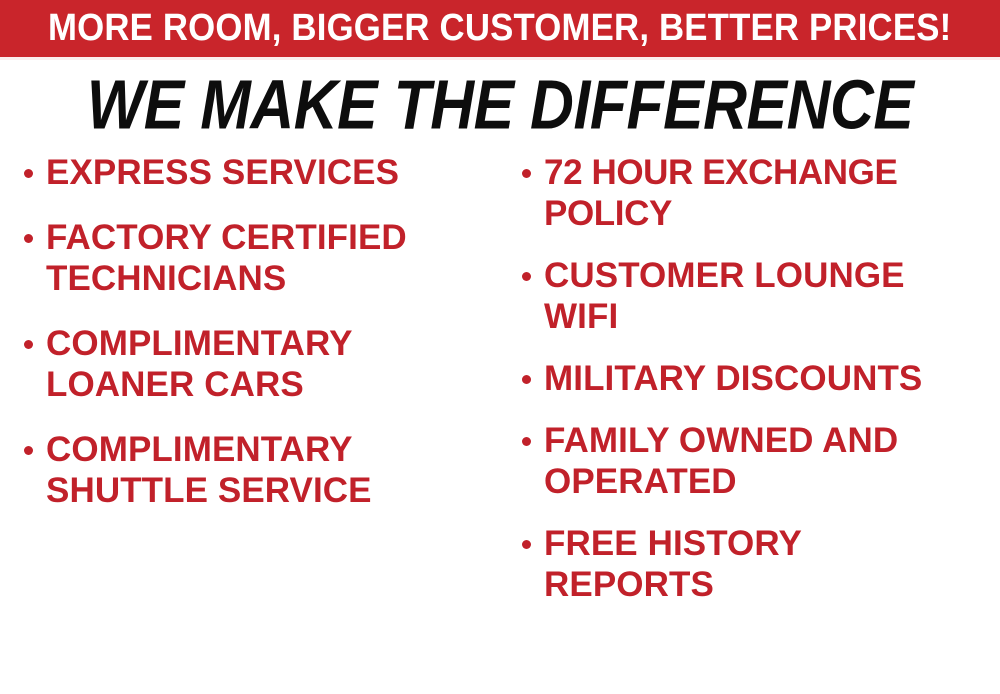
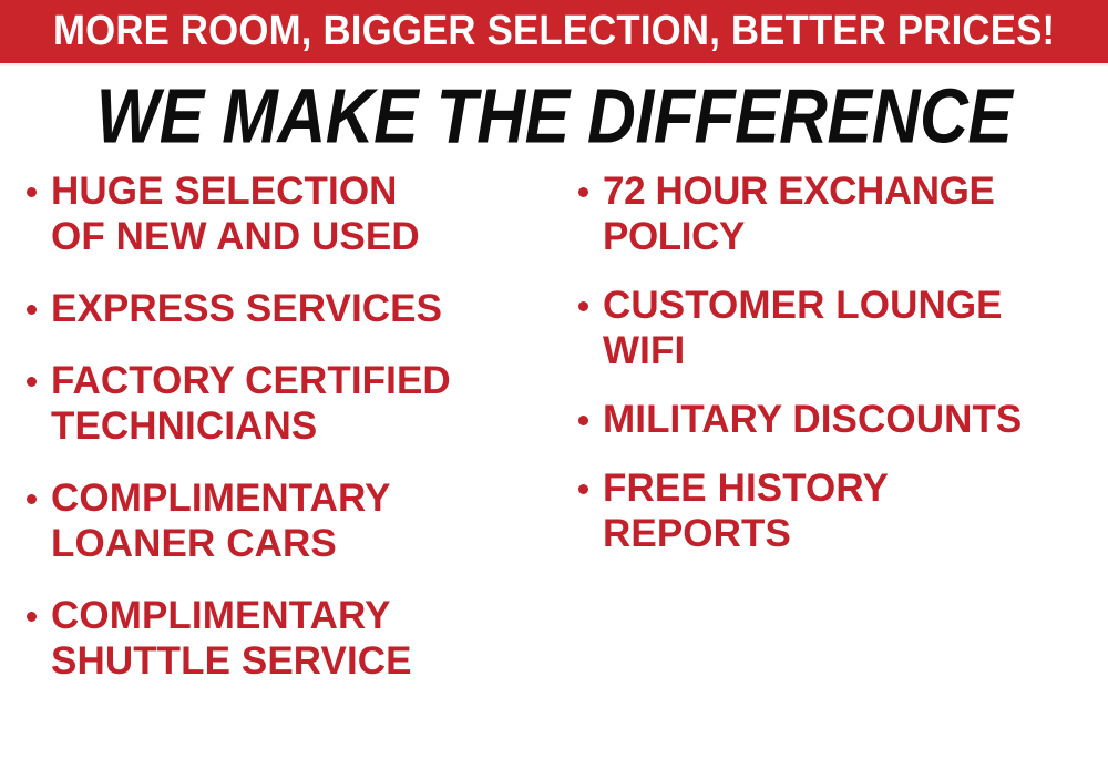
- MORE ROOM, BIGGER CUSTOMER, BETTER PRICES!
+ MORE ROOM, BIGGER SELECTION, BETTER PRICES!
  WE MAKE THE DIFFERENCE
+ HUGE SELECTION
+ OF NEW AND USED
  EXPRESS SERVICES
  FACTORY CERTIFIED
  TECHNICIANS
  COMPLIMENTARY
  LOANER CARS
  COMPLIMENTARY
  SHUTTLE SERVICE
  72 HOUR EXCHANGE
  POLICY
  CUSTOMER LOUNGE
  WIFI
  MILITARY DISCOUNTS
- FAMILY OWNED AND
- OPERATED
  FREE HISTORY
  REPORTS
